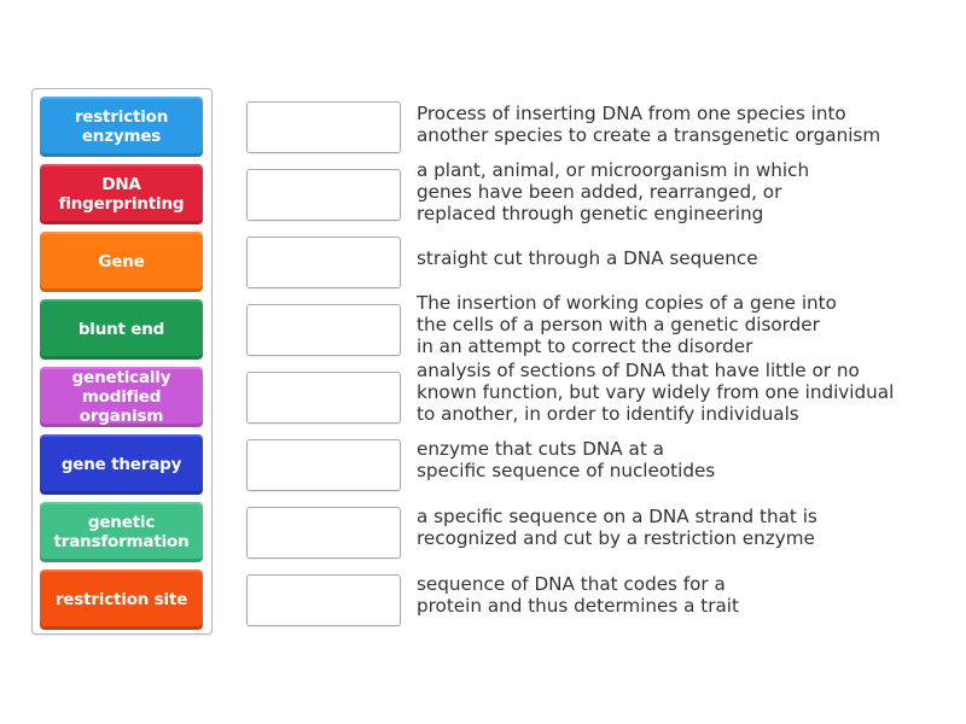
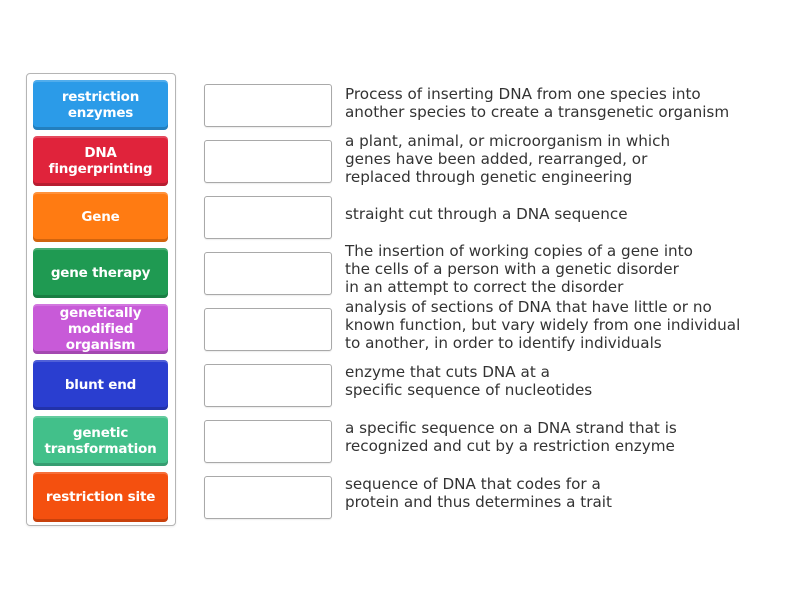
  restriction
  enzymes
  DNA
  fingerprinting
  Gene
- blunt end
+ gene therapy
  genetically
  modified organism
- gene therapy
+ blunt end
  genetic
  transformation
  restriction site
  Process of inserting DNA from one species into
  another species to create a transgenetic organism
  a plant, animal, or microorganism in which
  genes have been added, rearranged, or
  replaced through genetic engineering
  straight cut through a DNA sequence
  The insertion of working copies of a gene into
  the cells of a person with a genetic disorder
  in an attempt to correct the disorder
  analysis of sections of DNA that have little or no
  known function, but vary widely from one individual
  to another, in order to identify individuals
  enzyme that cuts DNA at a
  specific sequence of nucleotides
  a specific sequence on a DNA strand that is
  recognized and cut by a restriction enzyme
  sequence of DNA that codes for a
  protein and thus determines a trait
